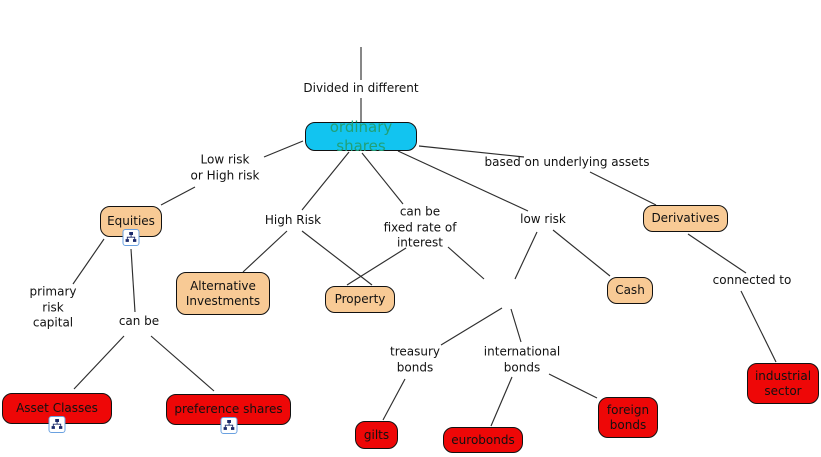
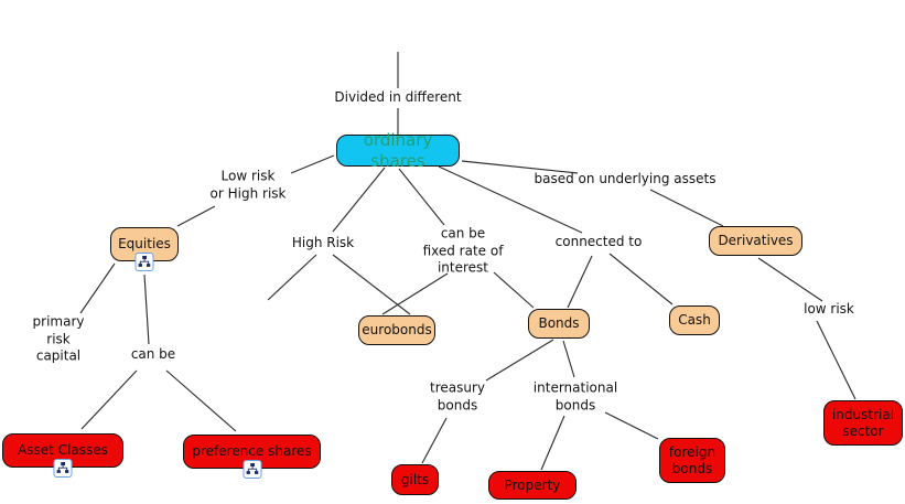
  ordinary shares
  Equities
- Alternative
- Investments
- Property
+ eurobonds
+ Bonds
  Cash
  Derivatives
  Asset Classes
  preference shares
  gilts
- eurobonds
+ Property
  foreign
  bonds
  industrial
  sector
  Divided in different
  Low risk
  or High risk
  High Risk
  can be
  fixed rate of
  interest
- low risk
+ connected to
  based on underlying assets
- connected to
+ low risk
  primary
  risk
  capital
  can be
  treasury
  bonds
  international
  bonds
